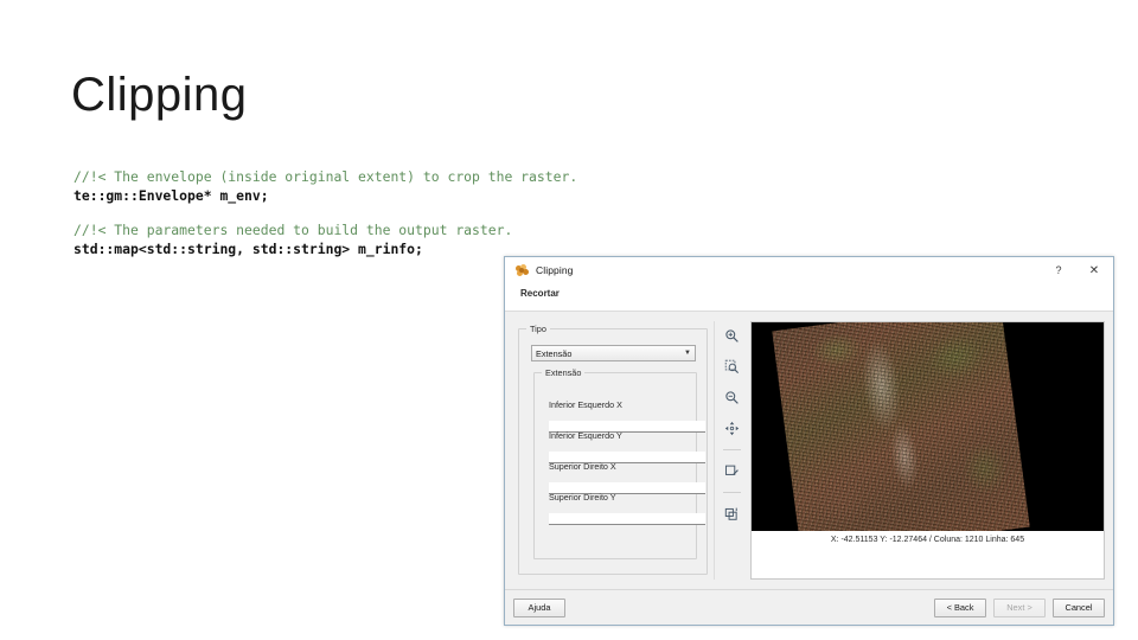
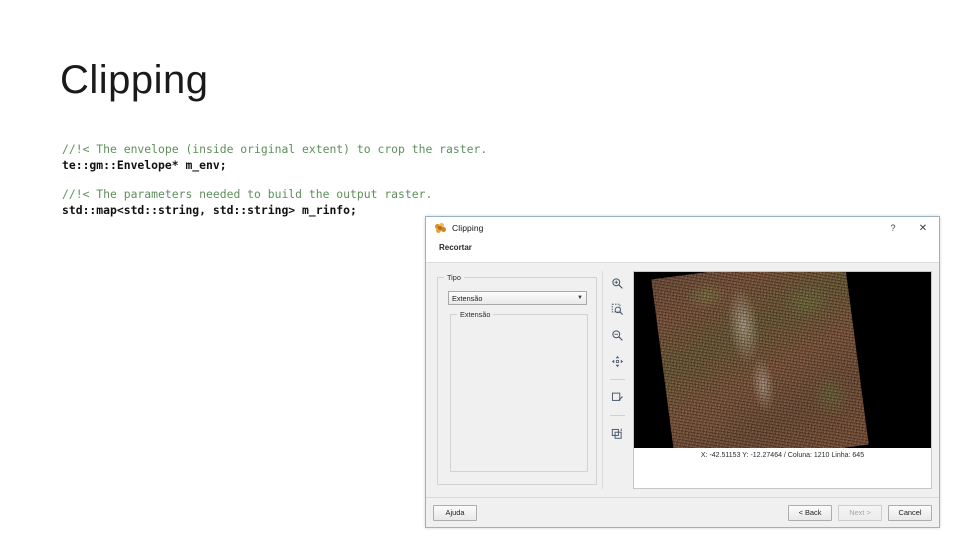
  Clipping
  //!< The envelope (inside original extent) to crop the raster. te::gm::Envelope* m_env;//!< The parameters needed to build the output raster. std::map<std::string, std::string> m_rinfo;
  Clipping
  ?
  ✕
  Recortar
  Tipo
  Extensão
  Extensão
- Inferior Esquerdo X
- Inferior Esquerdo Y
- Superior Direito X
- Superior Direito Y
  Ajuda
  < Back
  Next >
  Cancel
